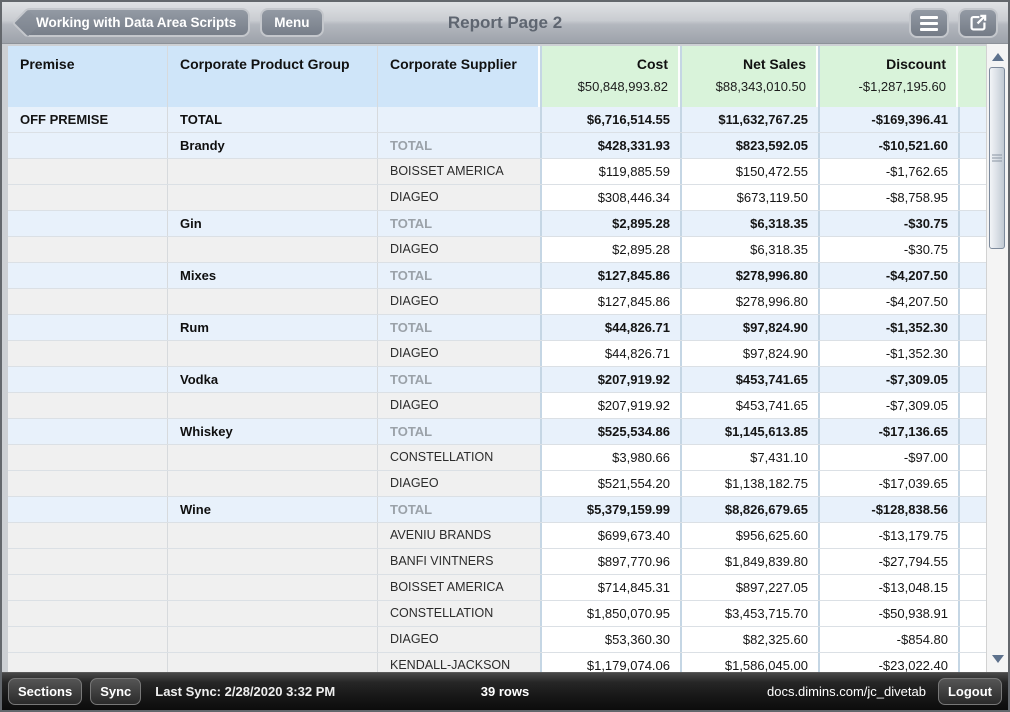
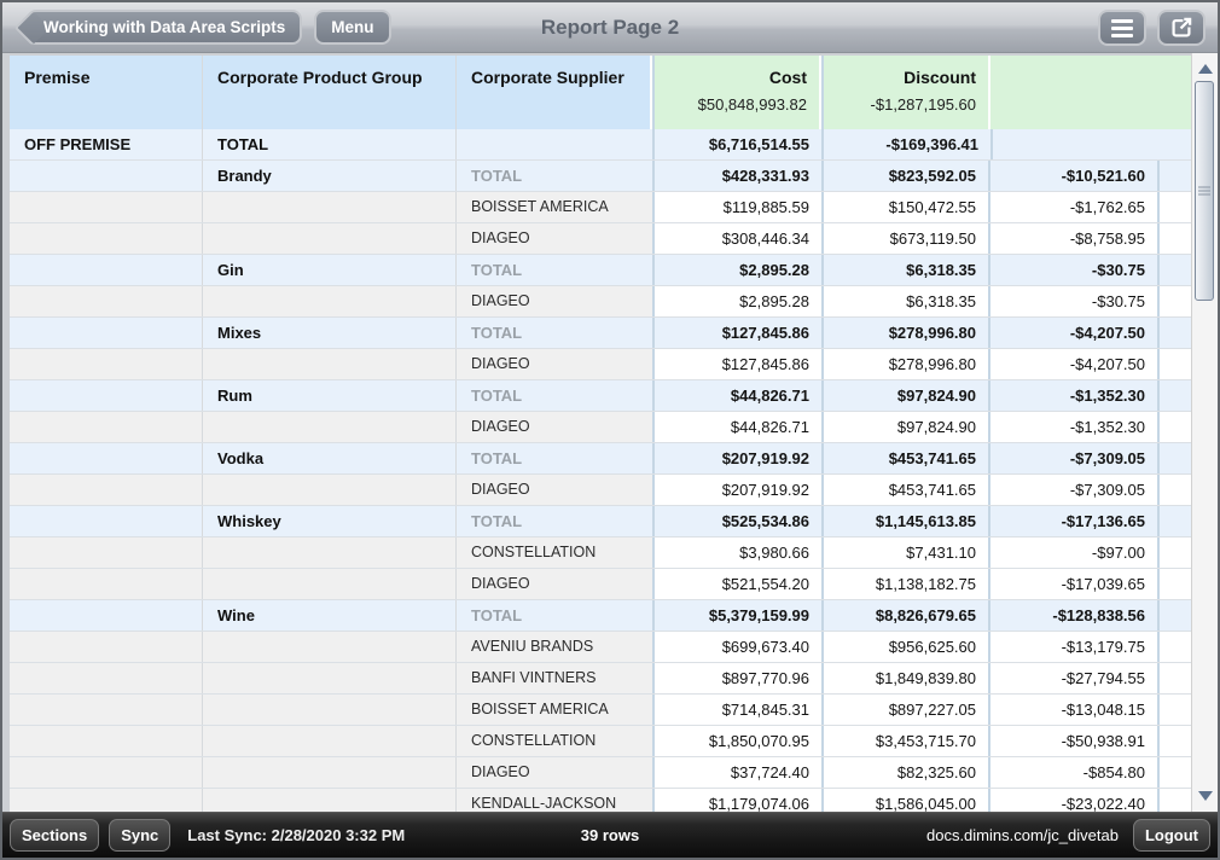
  Working with Data Area Scripts
  Menu
  Report Page 2
  Premise
  Corporate Product Group
  Corporate Supplier
  Cost
  $50,848,993.82
- Net Sales
- $88,343,010.50
  Discount
  -$1,287,195.60
  OFF PREMISE
  TOTAL
  $6,716,514.55
- $11,632,767.25
  -$169,396.41
  Brandy
  TOTAL
  $428,331.93
  $823,592.05
  -$10,521.60
  BOISSET AMERICA
  $119,885.59
  $150,472.55
  -$1,762.65
  DIAGEO
  $308,446.34
  $673,119.50
  -$8,758.95
  Gin
  TOTAL
  $2,895.28
  $6,318.35
  -$30.75
  DIAGEO
  $2,895.28
  $6,318.35
  -$30.75
  Mixes
  TOTAL
  $127,845.86
  $278,996.80
  -$4,207.50
  DIAGEO
  $127,845.86
  $278,996.80
  -$4,207.50
  Rum
  TOTAL
  $44,826.71
  $97,824.90
  -$1,352.30
  DIAGEO
  $44,826.71
  $97,824.90
  -$1,352.30
  Vodka
  TOTAL
  $207,919.92
  $453,741.65
  -$7,309.05
  DIAGEO
  $207,919.92
  $453,741.65
  -$7,309.05
  Whiskey
  TOTAL
  $525,534.86
  $1,145,613.85
  -$17,136.65
  CONSTELLATION
  $3,980.66
  $7,431.10
  -$97.00
  DIAGEO
  $521,554.20
  $1,138,182.75
  -$17,039.65
  Wine
  TOTAL
  $5,379,159.99
  $8,826,679.65
  -$128,838.56
  AVENIU BRANDS
  $699,673.40
  $956,625.60
  -$13,179.75
  BANFI VINTNERS
  $897,770.96
  $1,849,839.80
  -$27,794.55
  BOISSET AMERICA
  $714,845.31
  $897,227.05
  -$13,048.15
  CONSTELLATION
  $1,850,070.95
  $3,453,715.70
  -$50,938.91
  DIAGEO
- $53,360.30
+ $37,724.40
  $82,325.60
  -$854.80
  KENDALL-JACKSON
  $1,179,074.06
  $1,586,045.00
  -$23,022.40
  Sections
  Sync
  Last Sync: 2/28/2020 3:32 PM
  39 rows
  docs.dimins.com/jc_divetab
  Logout
